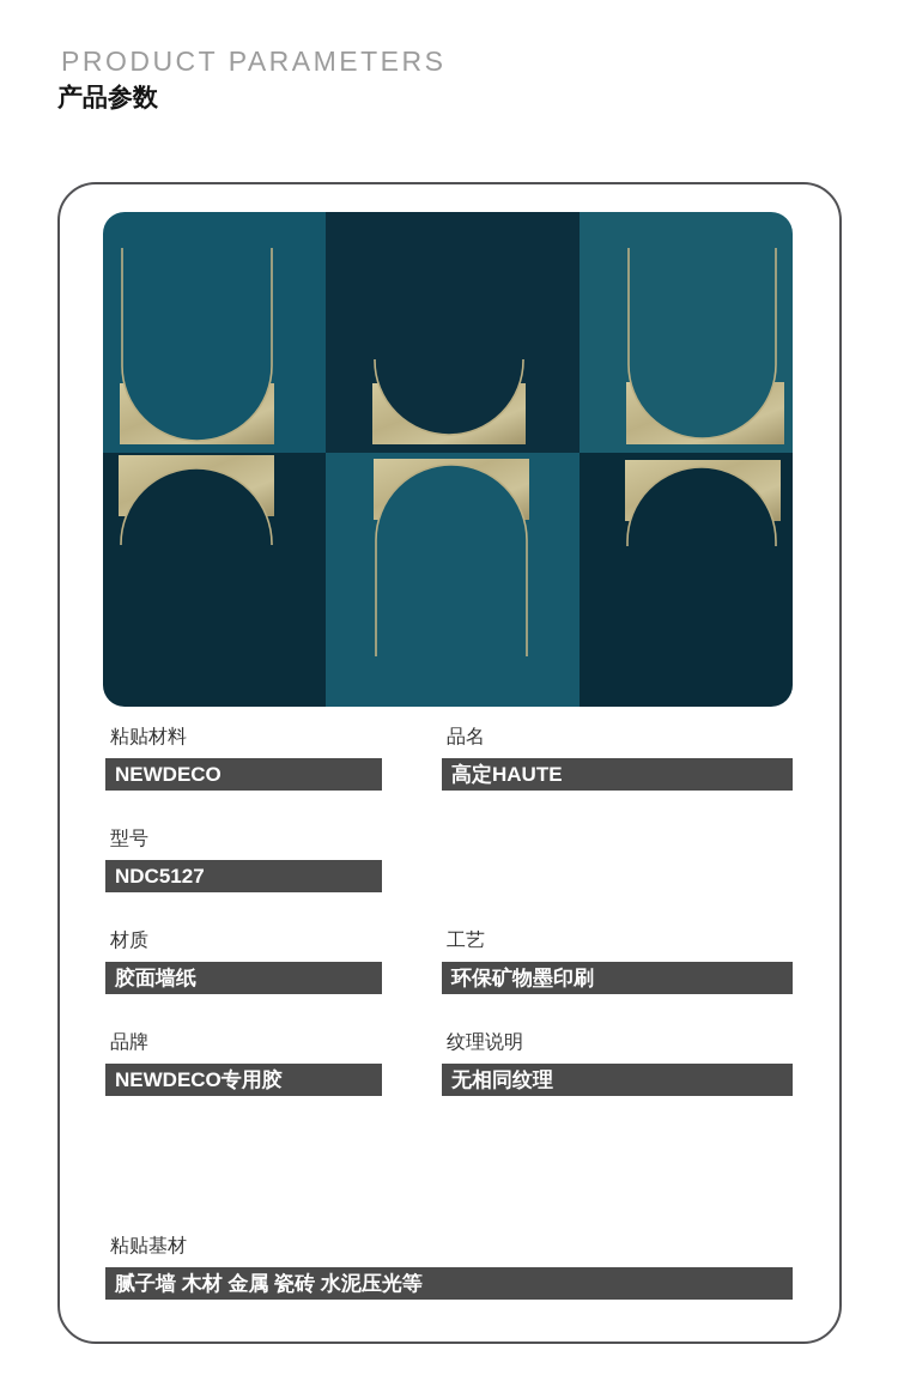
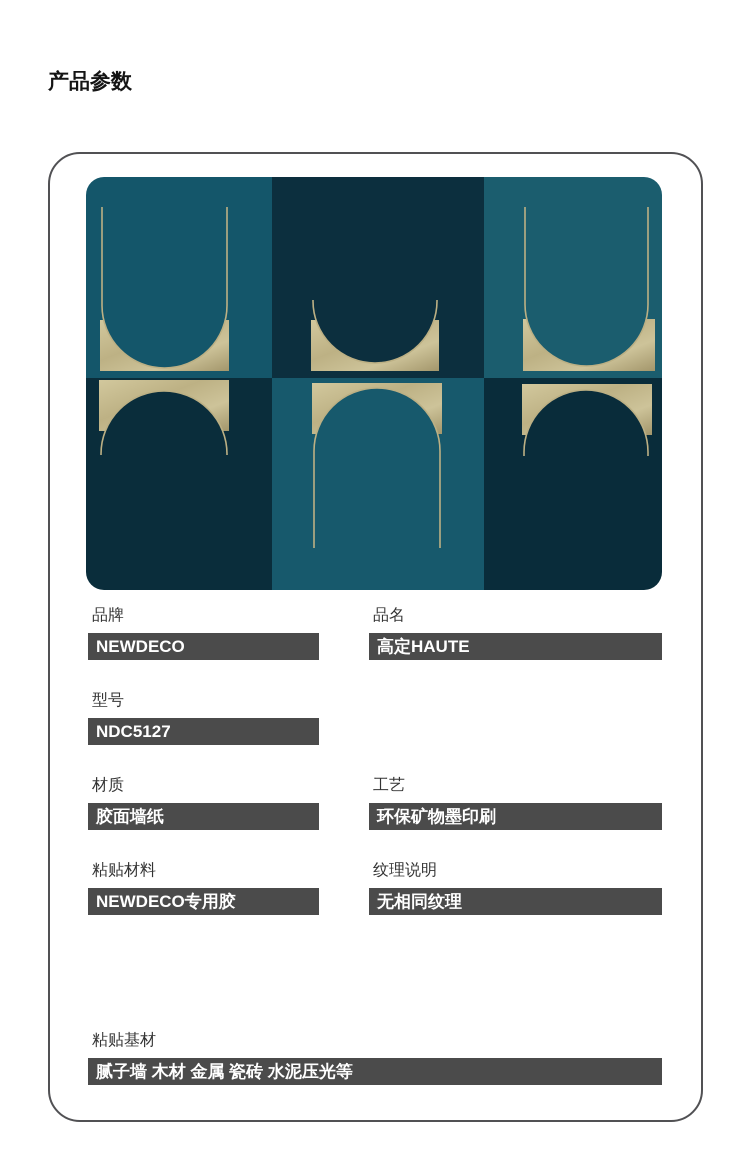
- PRODUCT PARAMETERS
  产品参数
- 粘贴材料
+ 品牌
  NEWDECO
  品名
  高定HAUTE
  型号
  NDC5127
  材质
  胶面墙纸
  工艺
  环保矿物墨印刷
- 品牌
+ 粘贴材料
  NEWDECO专用胶
  纹理说明
  无相同纹理
  粘贴基材
  腻子墙 木材 金属 瓷砖 水泥压光等
